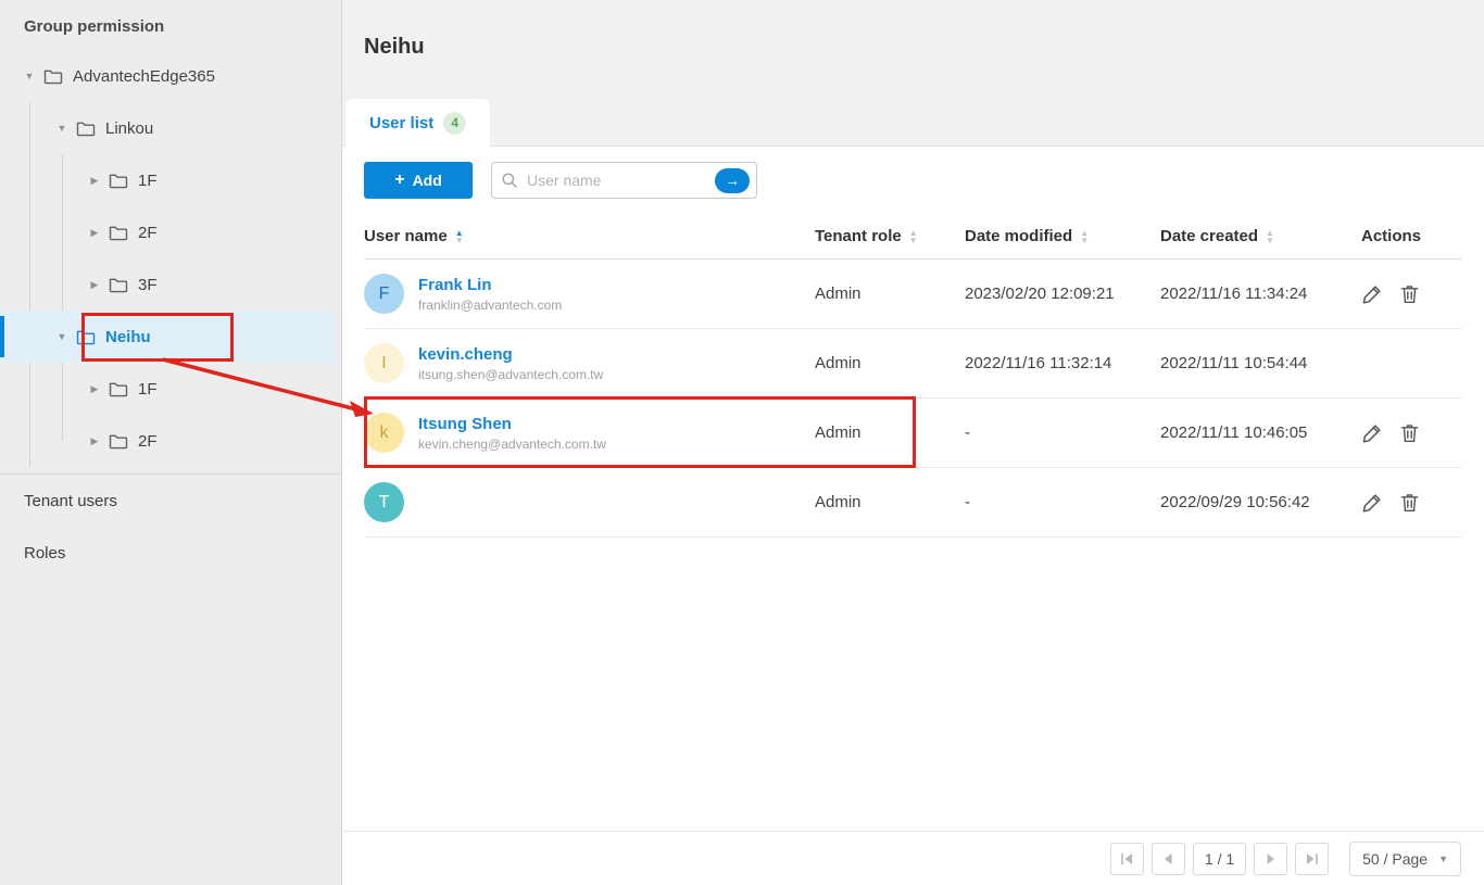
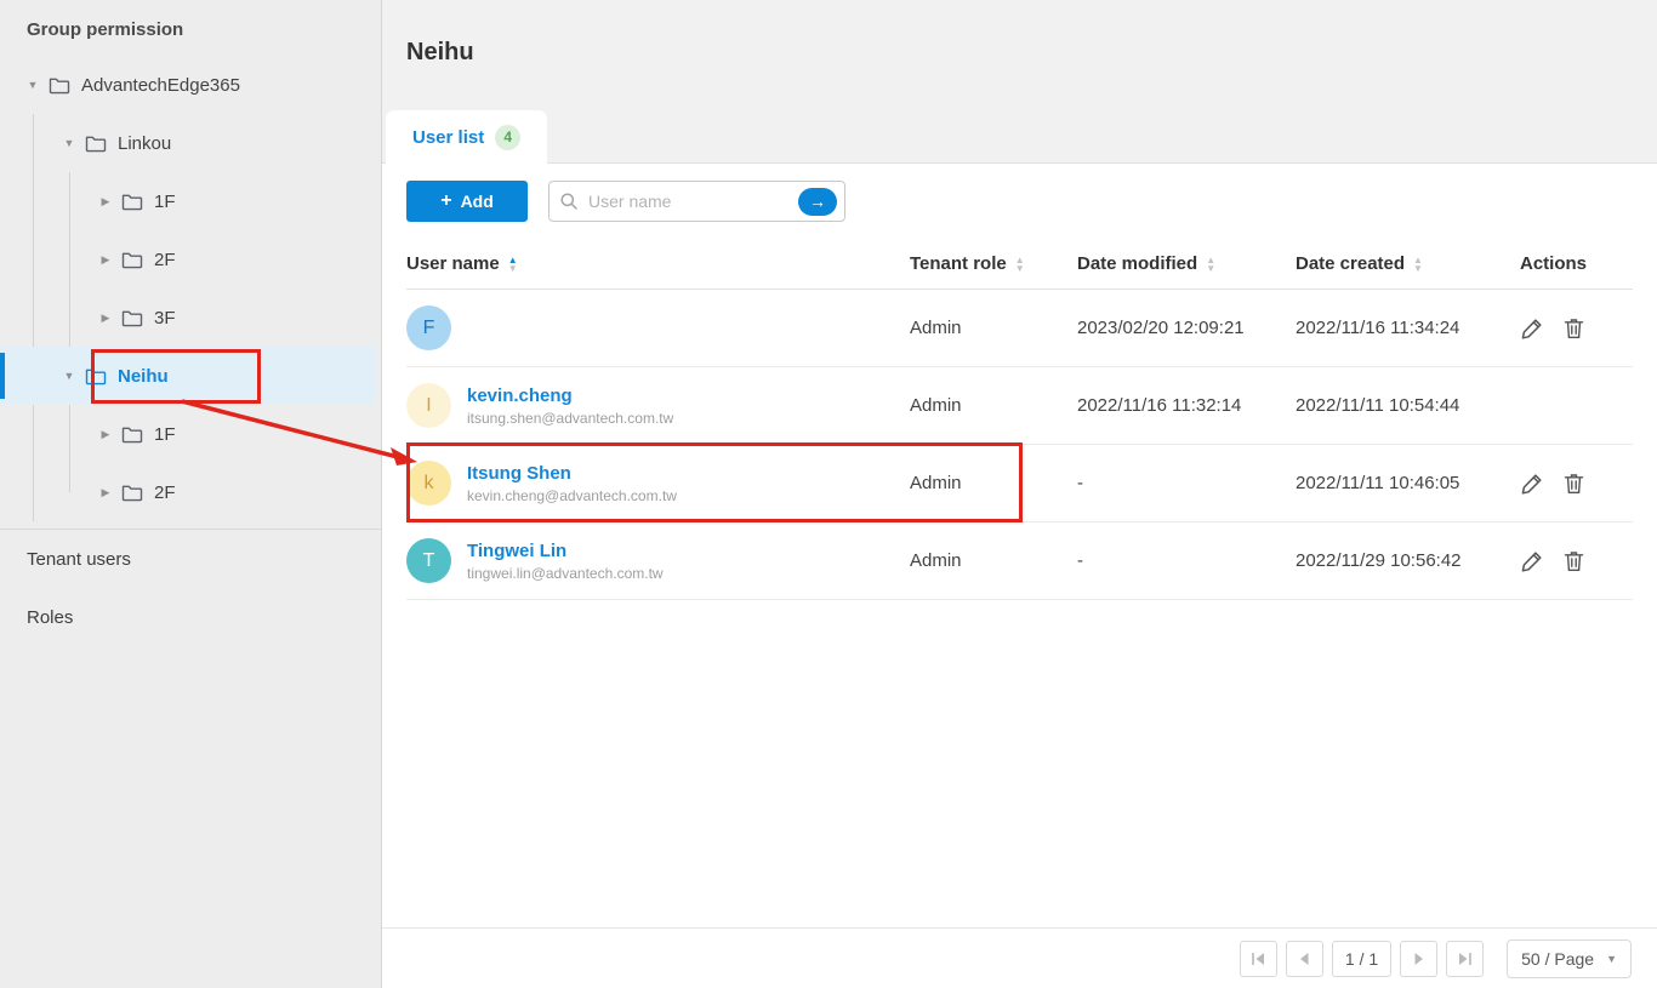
  Group permission
  ▼
  AdvantechEdge365
  ▼
  Linkou
  ▶
  1F
  ▶
  2F
  ▶
  3F
  ▼
  Neihu
  ▶
  1F
  ▶
  2F
  Tenant users
  Roles
  Neihu
  User list
  4
  +
  Add
  User name
  →
  User name
  ▲
  ▼
  Tenant role
  ▲
  ▼
  Date modified
  ▲
  ▼
  Date created
  ▲
  ▼
  Actions
  F
- Frank Lin
- franklin@advantech.com
  Admin
  2023/02/20 12:09:21
  2022/11/16 11:34:24
  I
  kevin.cheng
  itsung.shen@advantech.com.tw
  Admin
  2022/11/16 11:32:14
  2022/11/11 10:54:44
  k
  Itsung Shen
  kevin.cheng@advantech.com.tw
  Admin
  -
  2022/11/11 10:46:05
  T
+ Tingwei Lin
+ tingwei.lin@advantech.com.tw
  Admin
  -
- 2022/09/29 10:56:42
+ 2022/11/29 10:56:42
  1 / 1
  50 / Page
  ▼
